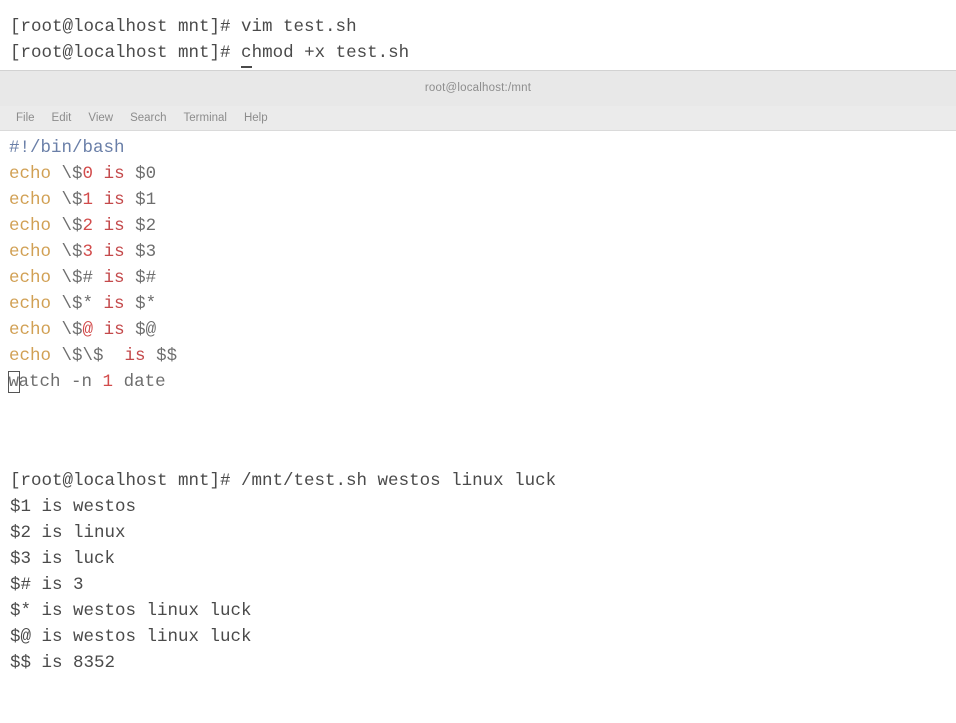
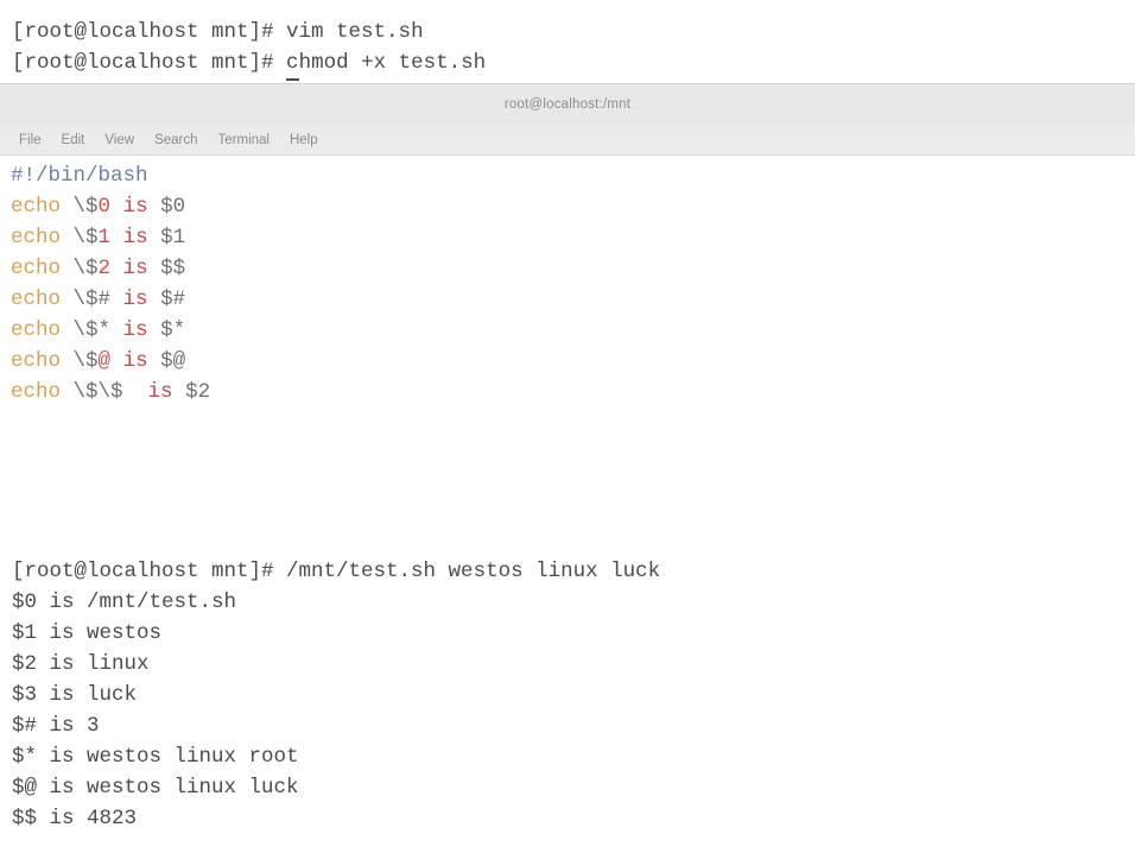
  [root@localhost mnt]# vim test.sh
  [root@localhost mnt]# chmod +x test.sh
  root@localhost:/mnt
  File
  Edit
  View
  Search
  Terminal
  Help
  #!/bin/bash
  echo \$0 is $0
  echo \$1 is $1
- echo \$2 is $2
+ echo \$2 is $$
- echo \$3 is $3
  echo \$# is $#
  echo \$* is $*
  echo \$@ is $@
- echo \$\$ is $$
+ echo \$\$ is $2
- watch -n 1 date
  [root@localhost mnt]# /mnt/test.sh westos linux luck
+ $0 is /mnt/test.sh
  $1 is westos
  $2 is linux
  $3 is luck
  $# is 3
- $* is westos linux luck
+ $* is westos linux root
  $@ is westos linux luck
- $$ is 8352
+ $$ is 4823
